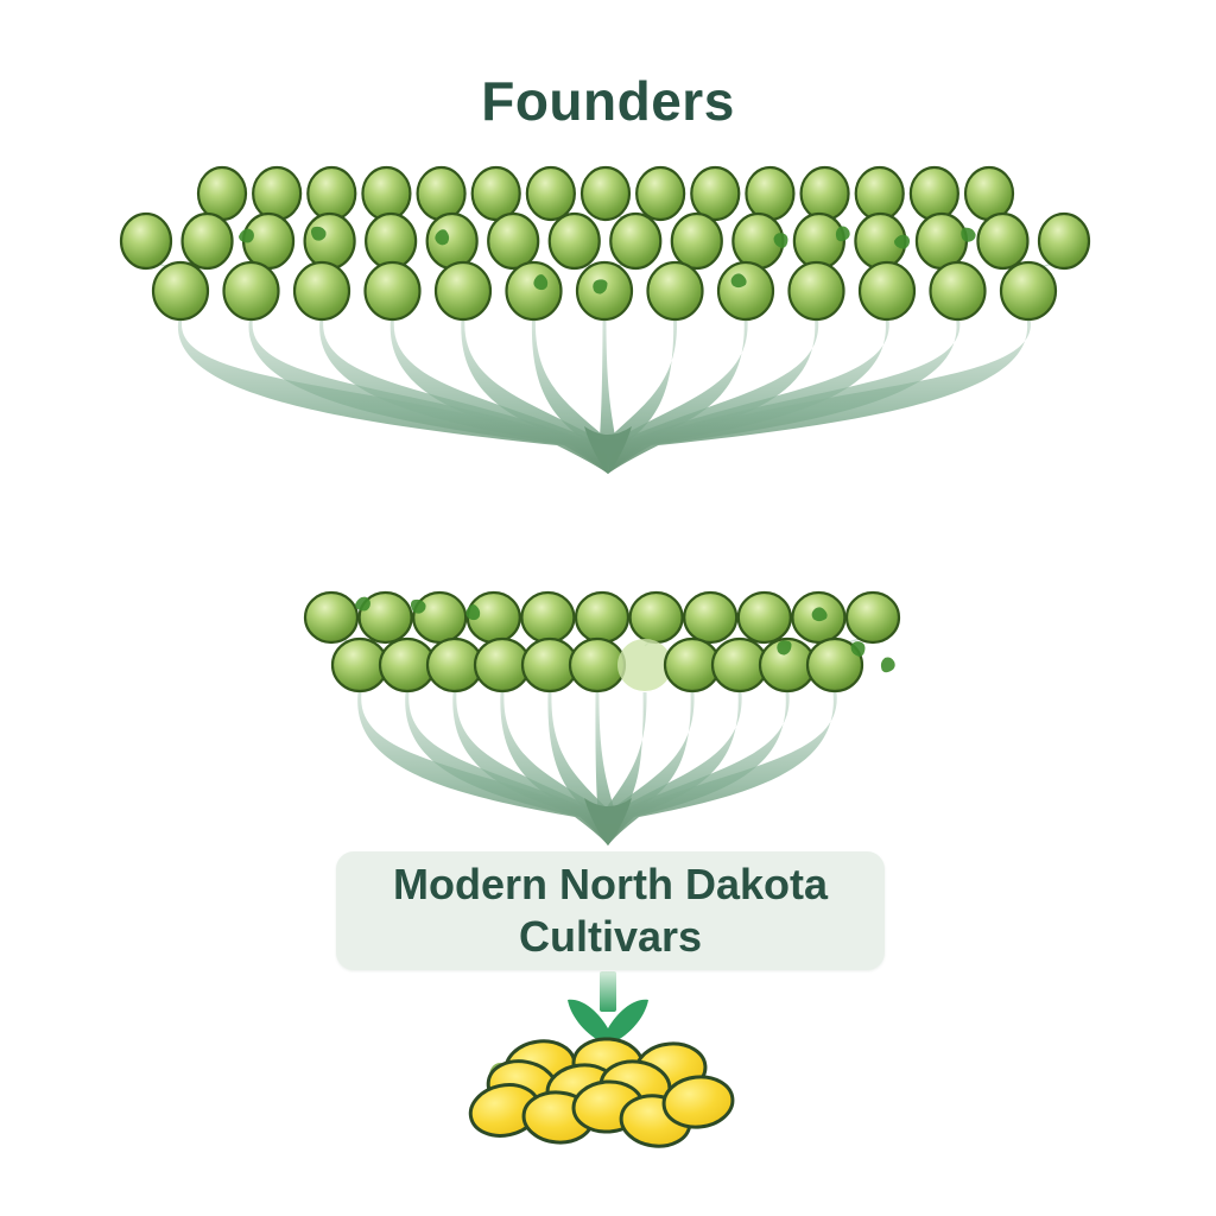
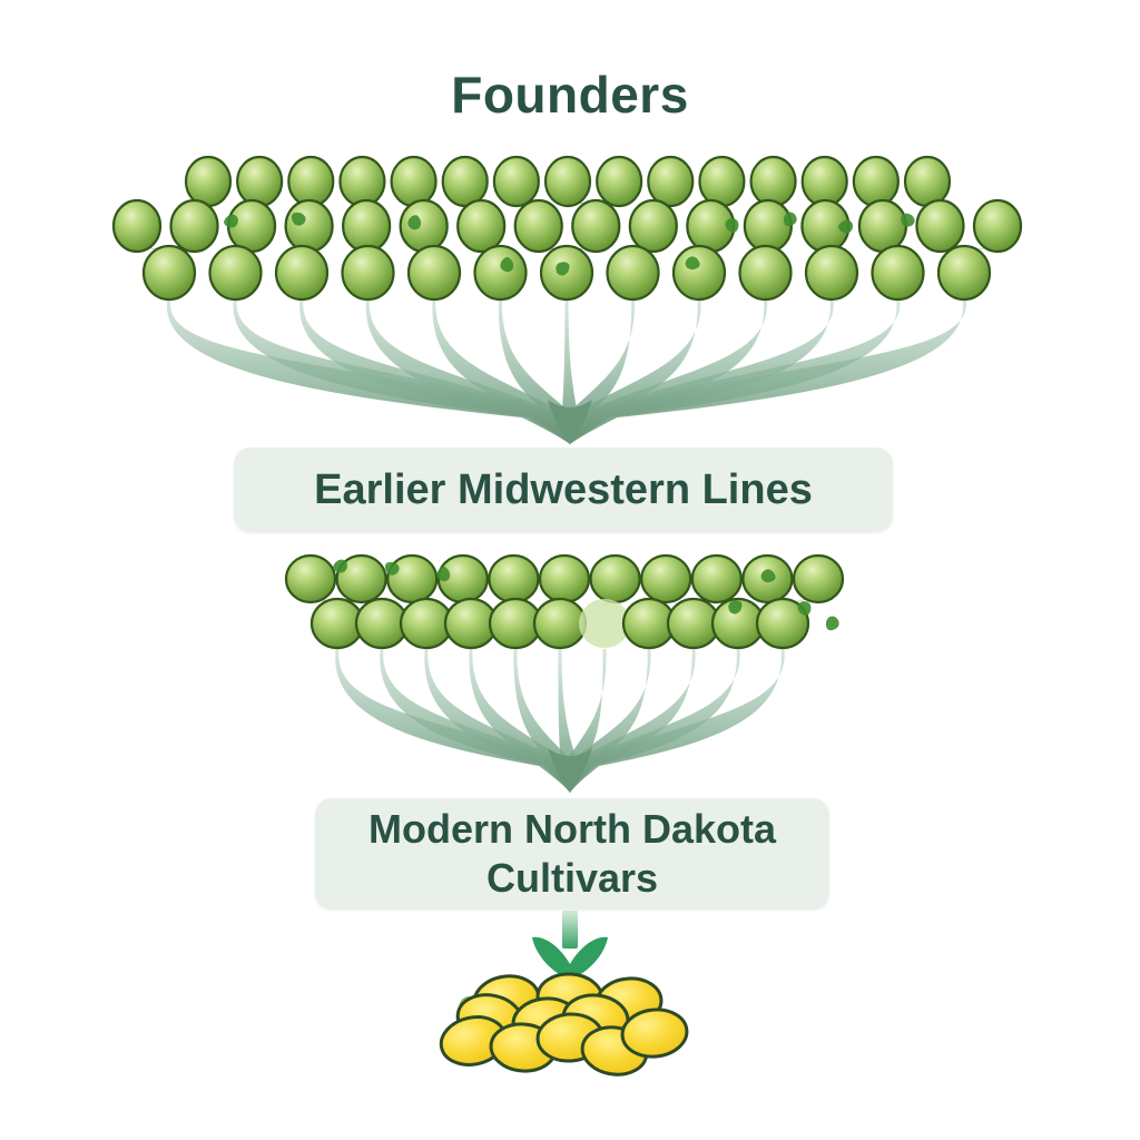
  Founders
+ Earlier Midwestern Lines
  Modern North Dakota Cultivars
